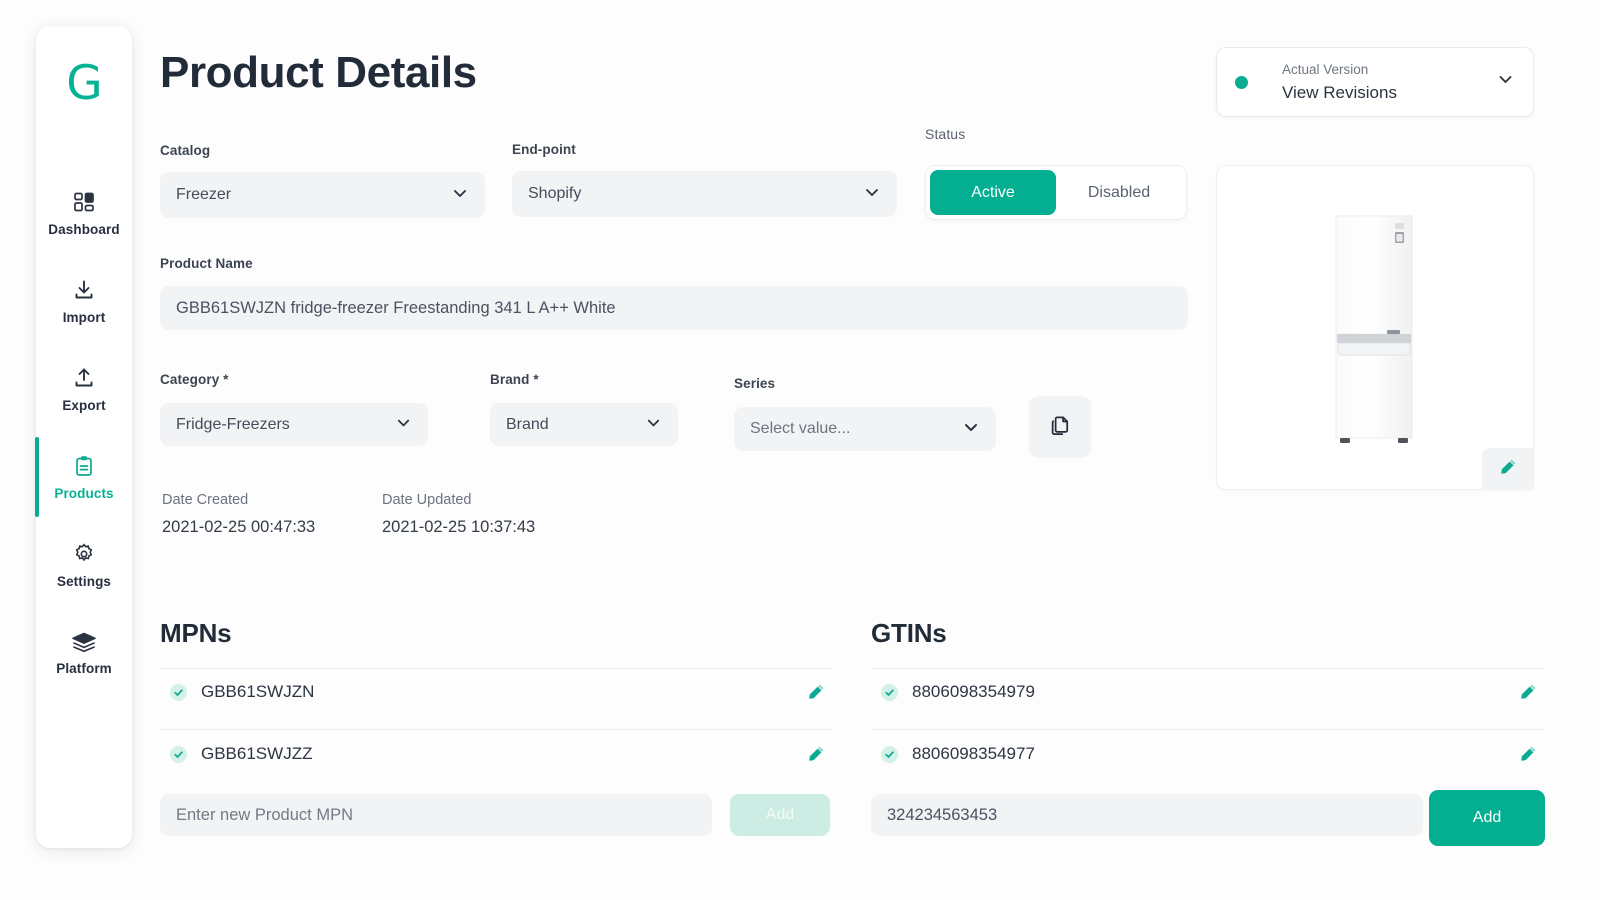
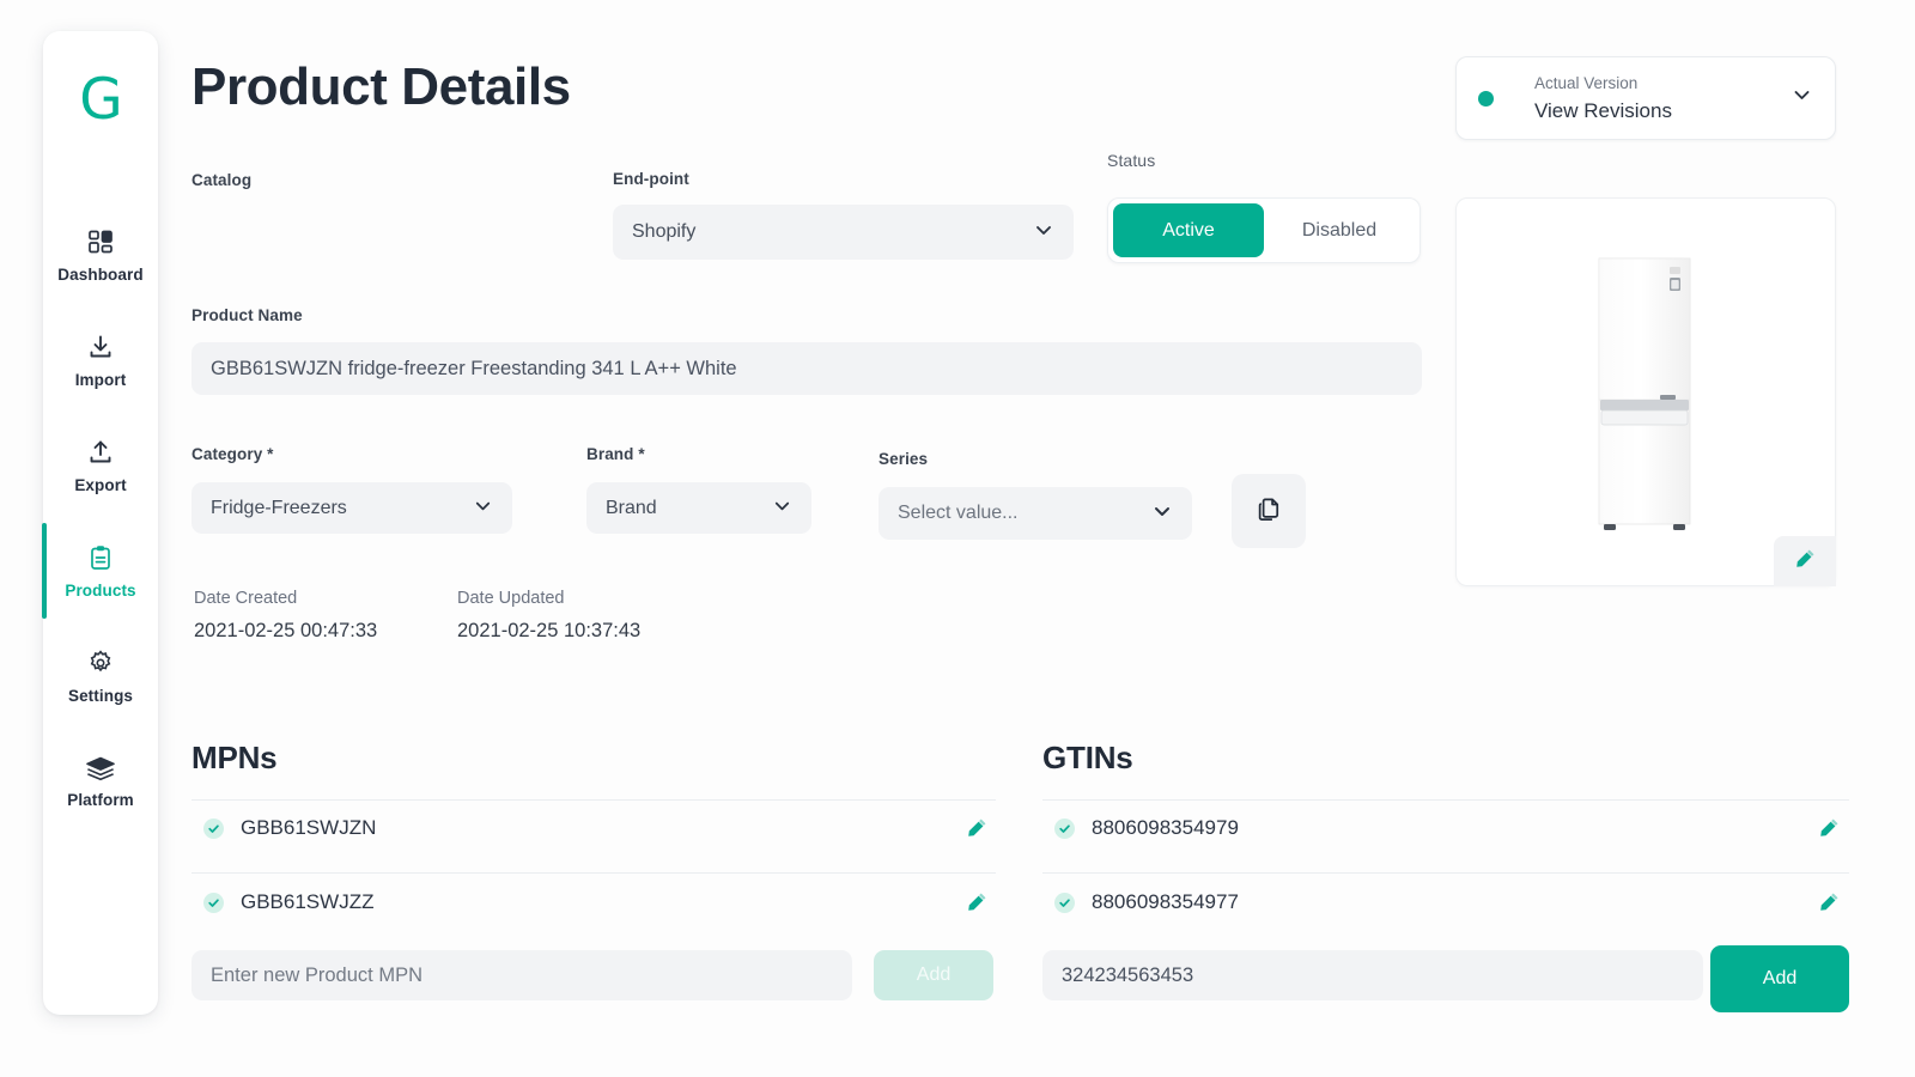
  G
  Dashboard
  Import
  Export
  Products
  Settings
  Platform
  Product Details
  Actual Version
  View Revisions
  Catalog
- Freezer
  End-point
  Shopify
  Status
  Active
  Disabled
  Product Name
  GBB61SWJZN fridge-freezer Freestanding 341 L A++ White
  Category *
  Fridge-Freezers
  Brand *
  Brand
  Series
  Select value...
  Date Created
  2021-02-25 00:47:33
  Date Updated
  2021-02-25 10:37:43
  MPNs
  GBB61SWJZN
  GBB61SWJZZ
  Enter new Product MPN
  Add
  GTINs
  8806098354979
  8806098354977
  324234563453
  Add
